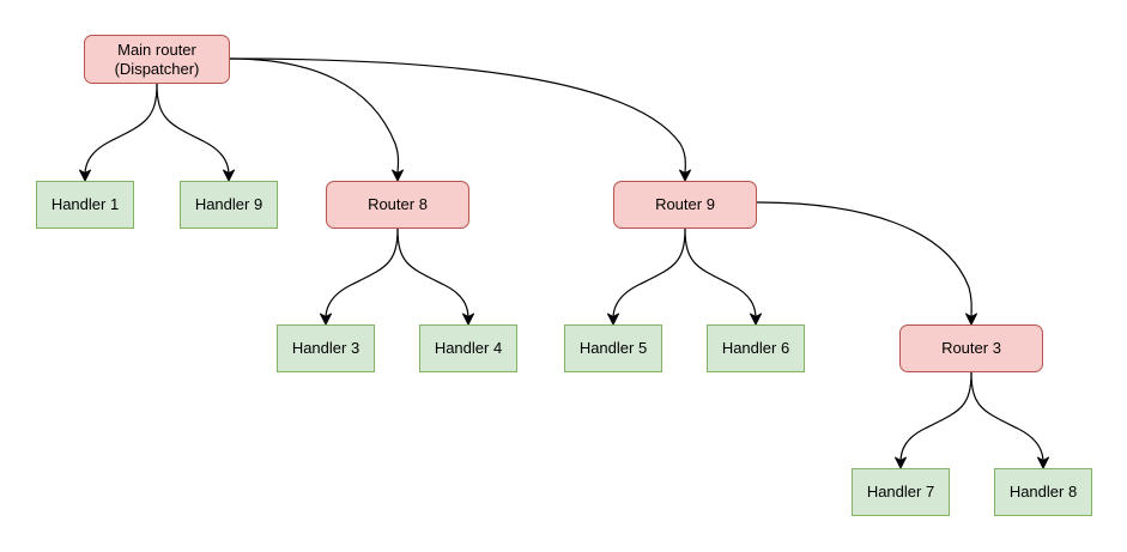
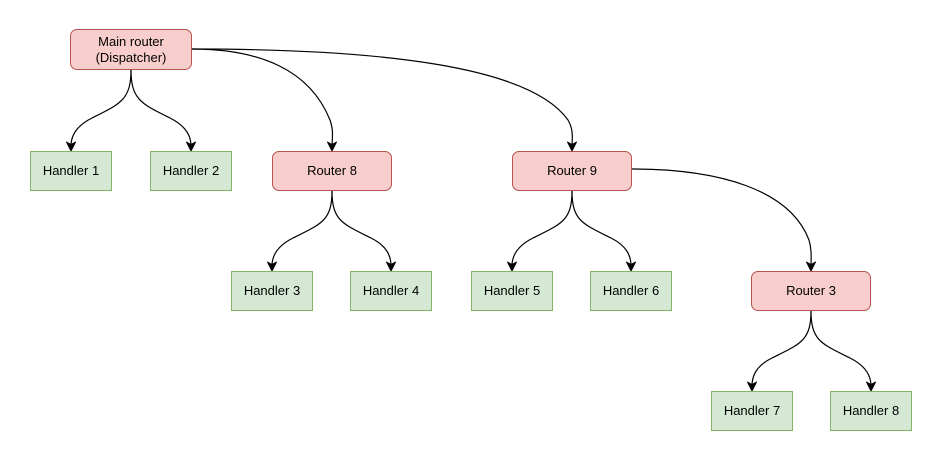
  Main router
  (Dispatcher)
  Handler 1
- Handler 9
+ Handler 2
  Router 8
  Router 9
  Handler 3
  Handler 4
  Handler 5
  Handler 6
  Router 3
  Handler 7
  Handler 8
